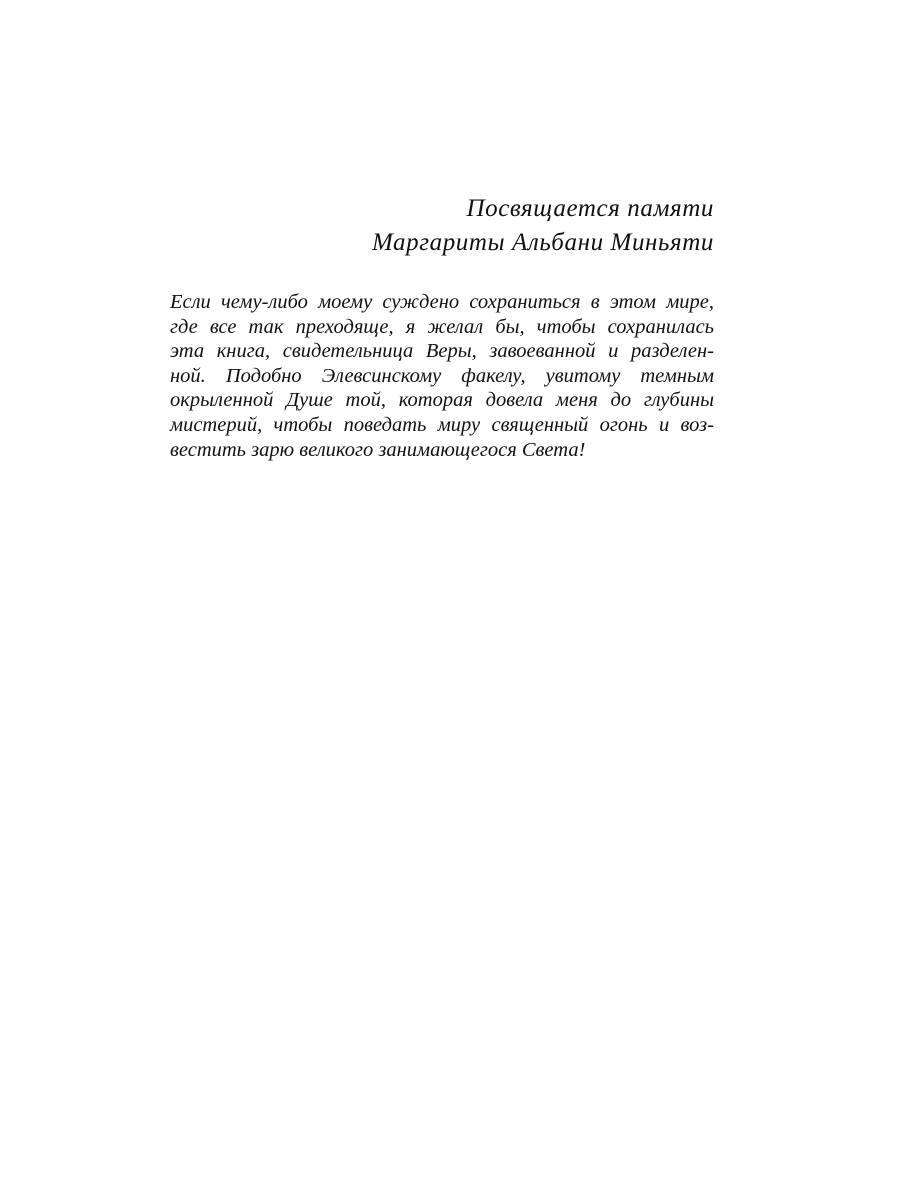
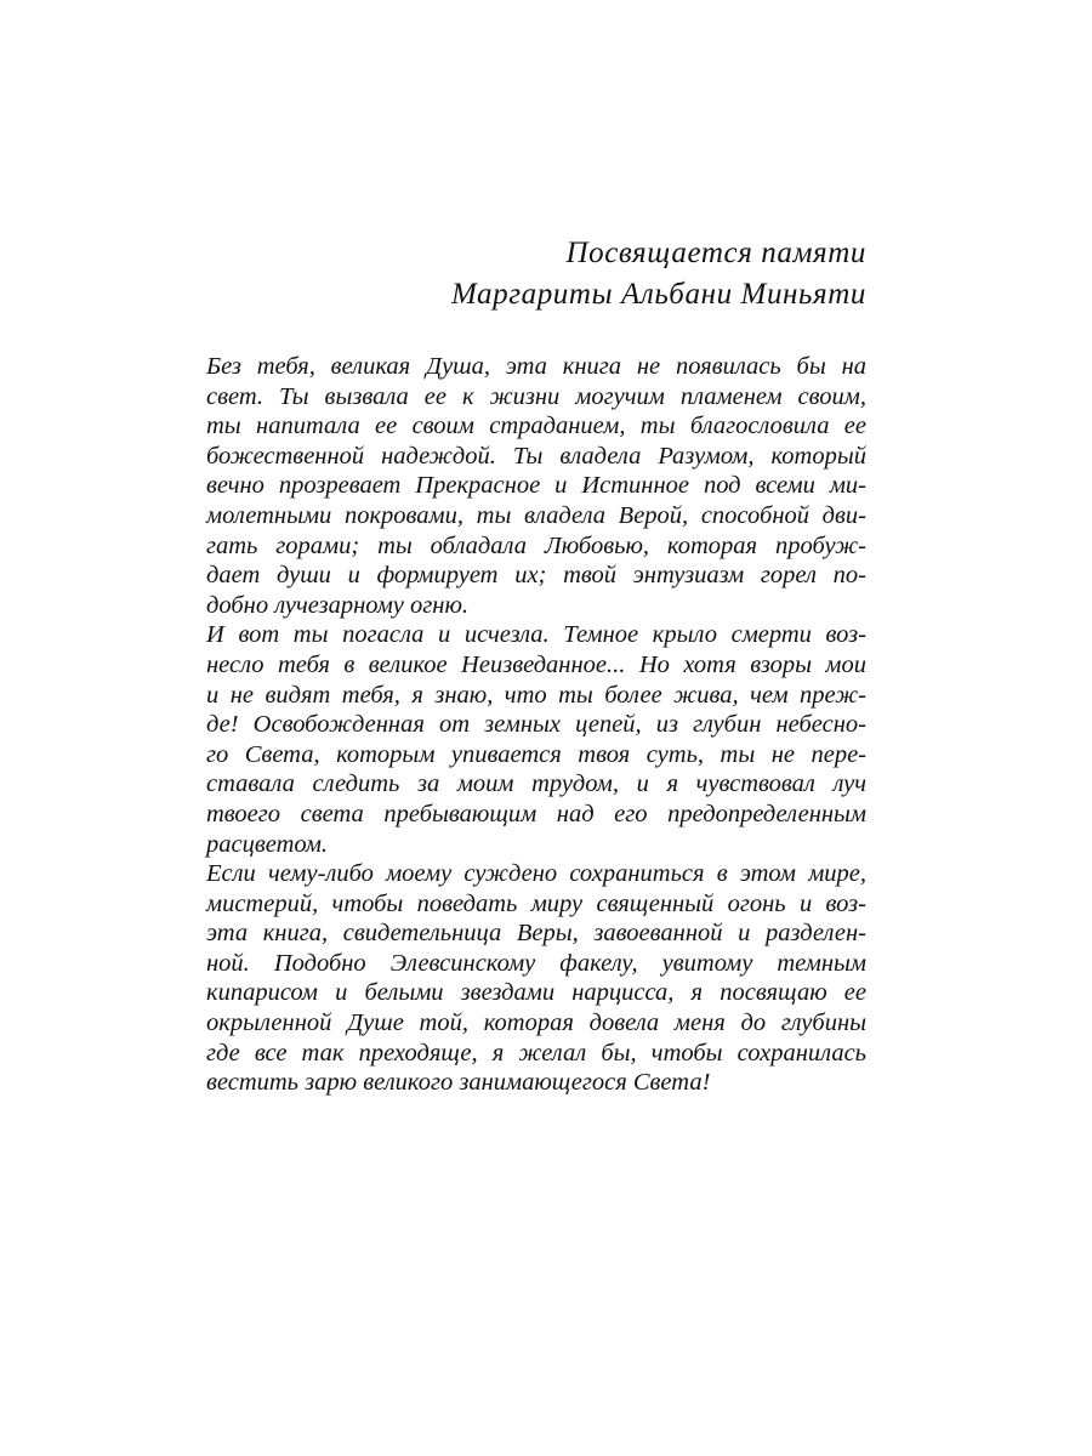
  Посвящается памяти
  Маргариты Альбани Миньяти
+ Без тебя, великая Душа, эта книга не появилась бы на
+ свет. Ты вызвала ее к жизни могучим пламенем своим,
+ ты напитала ее своим страданием, ты благословила ее
+ божественной надеждой. Ты владела Разумом, который
+ вечно прозревает Прекрасное и Истинное под всеми ми-
+ молетными покровами, ты владела Верой, способной дви-
+ гать горами; ты обладала Любовью, которая пробуж-
+ дает души и формирует их; твой энтузиазм горел по-
+ добно лучезарному огню.
+ И вот ты погасла и исчезла. Темное крыло смерти воз-
+ несло тебя в великое Неизведанное... Но хотя взоры мои
+ и не видят тебя, я знаю, что ты более жива, чем преж-
+ де! Освобожденная от земных цепей, из глубин небесно-
+ го Света, которым упивается твоя суть, ты не пере-
+ ставала следить за моим трудом, и я чувствовал луч
+ твоего света пребывающим над его предопределенным
+ расцветом.
  Если чему-либо моему суждено сохраниться в этом мире,
- где все так преходяще, я желал бы, чтобы сохранилась
+ мистерий, чтобы поведать миру священный огонь и воз-
  эта книга, свидетельница Веры, завоеванной и разделен-
  ной. Подобно Элевсинскому факелу, увитому темным
+ кипарисом и белыми звездами нарцисса, я посвящаю ее
  окрыленной Душе той, которая довела меня до глубины
- мистерий, чтобы поведать миру священный огонь и воз-
+ где все так преходяще, я желал бы, чтобы сохранилась
  вестить зарю великого занимающегося Света!
